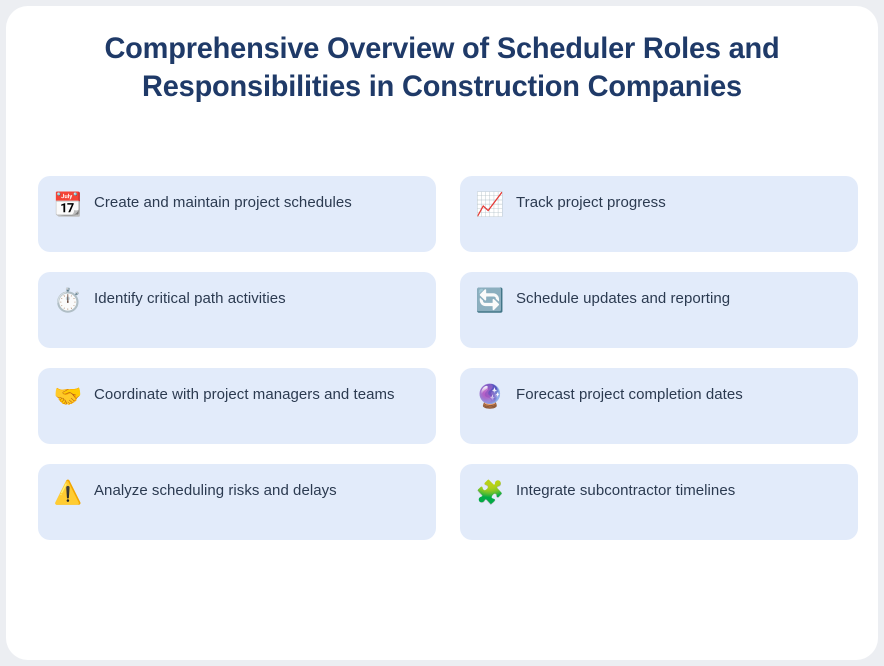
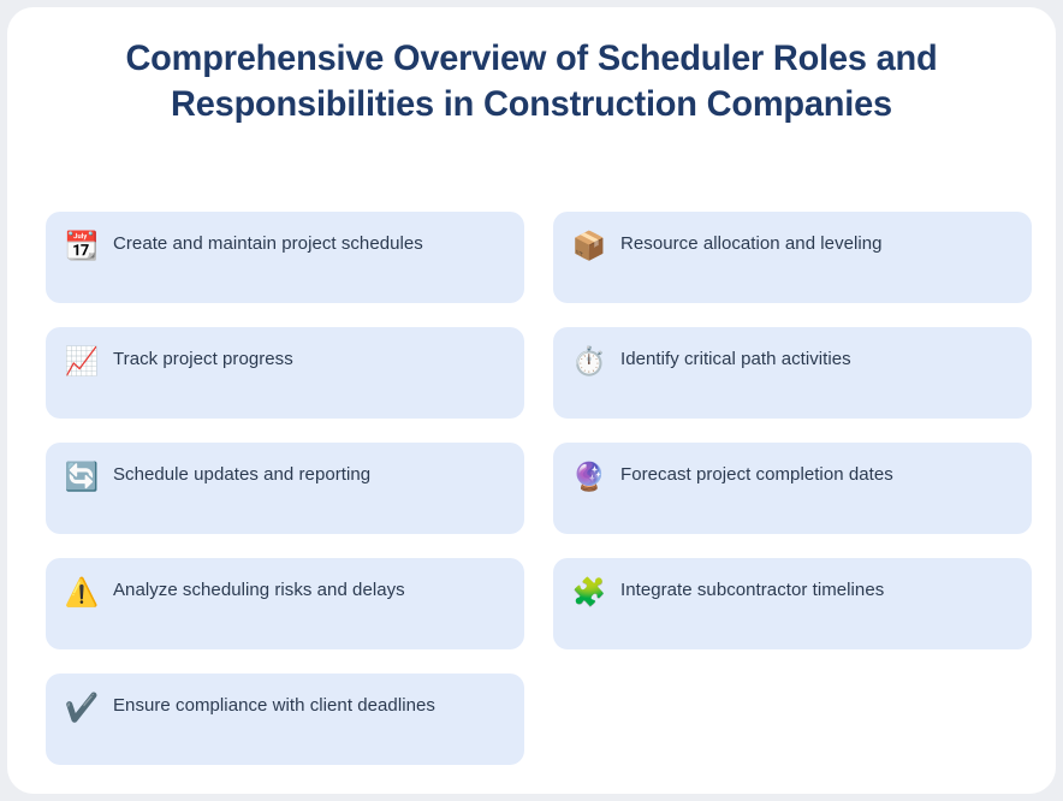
  Comprehensive Overview of Scheduler Roles and Responsibilities in Construction Companies
  📆
  Create and maintain project schedules
+ 📦
+ Resource allocation and leveling
  📈
  Track project progress
  ⏱️
  Identify critical path activities
  🔄
  Schedule updates and reporting
- 🤝
- Coordinate with project managers and teams
  🔮
  Forecast project completion dates
  ⚠️
  Analyze scheduling risks and delays
  🧩
  Integrate subcontractor timelines
+ ✔️
+ Ensure compliance with client deadlines
